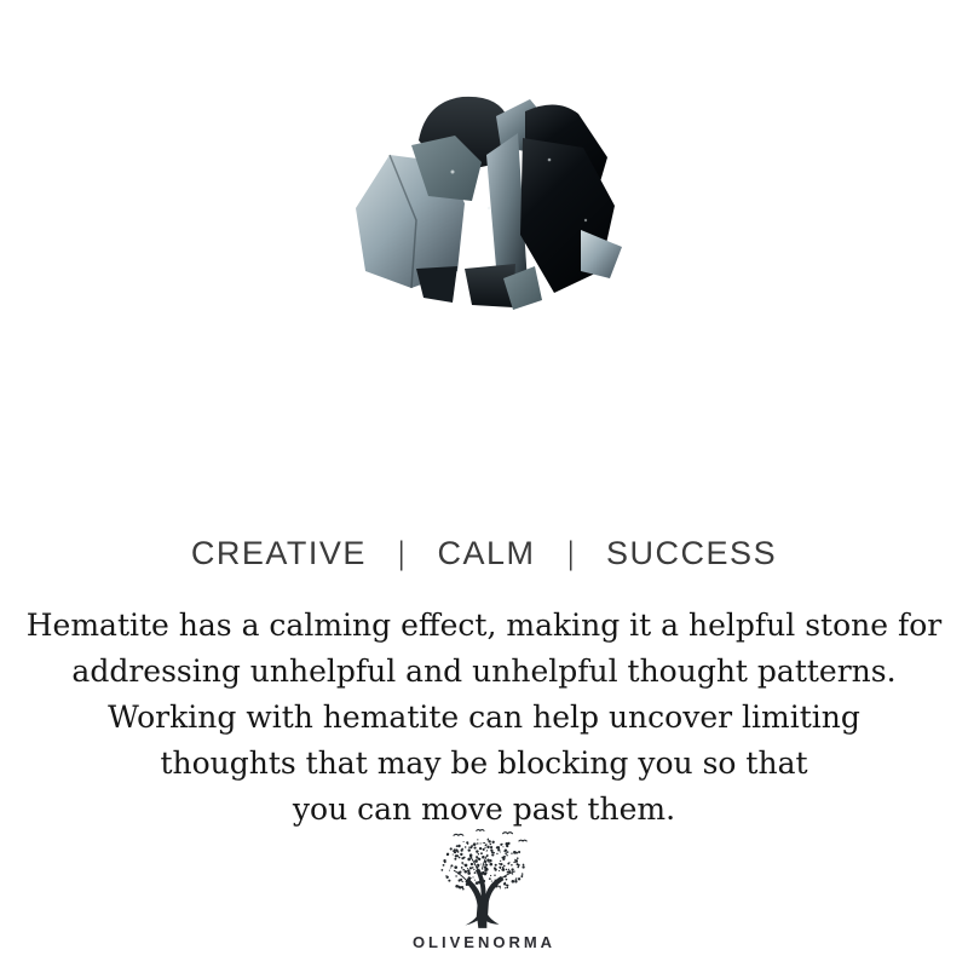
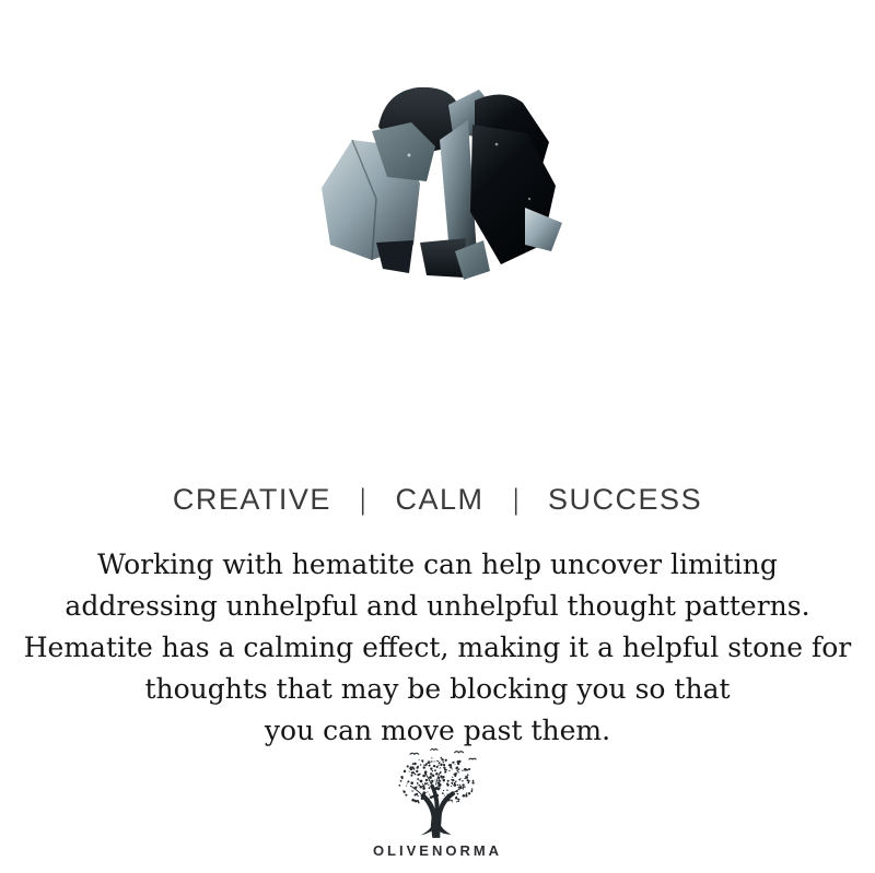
  CREATIVE | CALM | SUCCESS
- Hematite has a calming effect, making it a helpful stone for
+ Working with hematite can help uncover limiting
  addressing unhelpful and unhelpful thought patterns.
- Working with hematite can help uncover limiting
+ Hematite has a calming effect, making it a helpful stone for
  thoughts that may be blocking you so that
  you can move past them.
  OLIVENORMA
